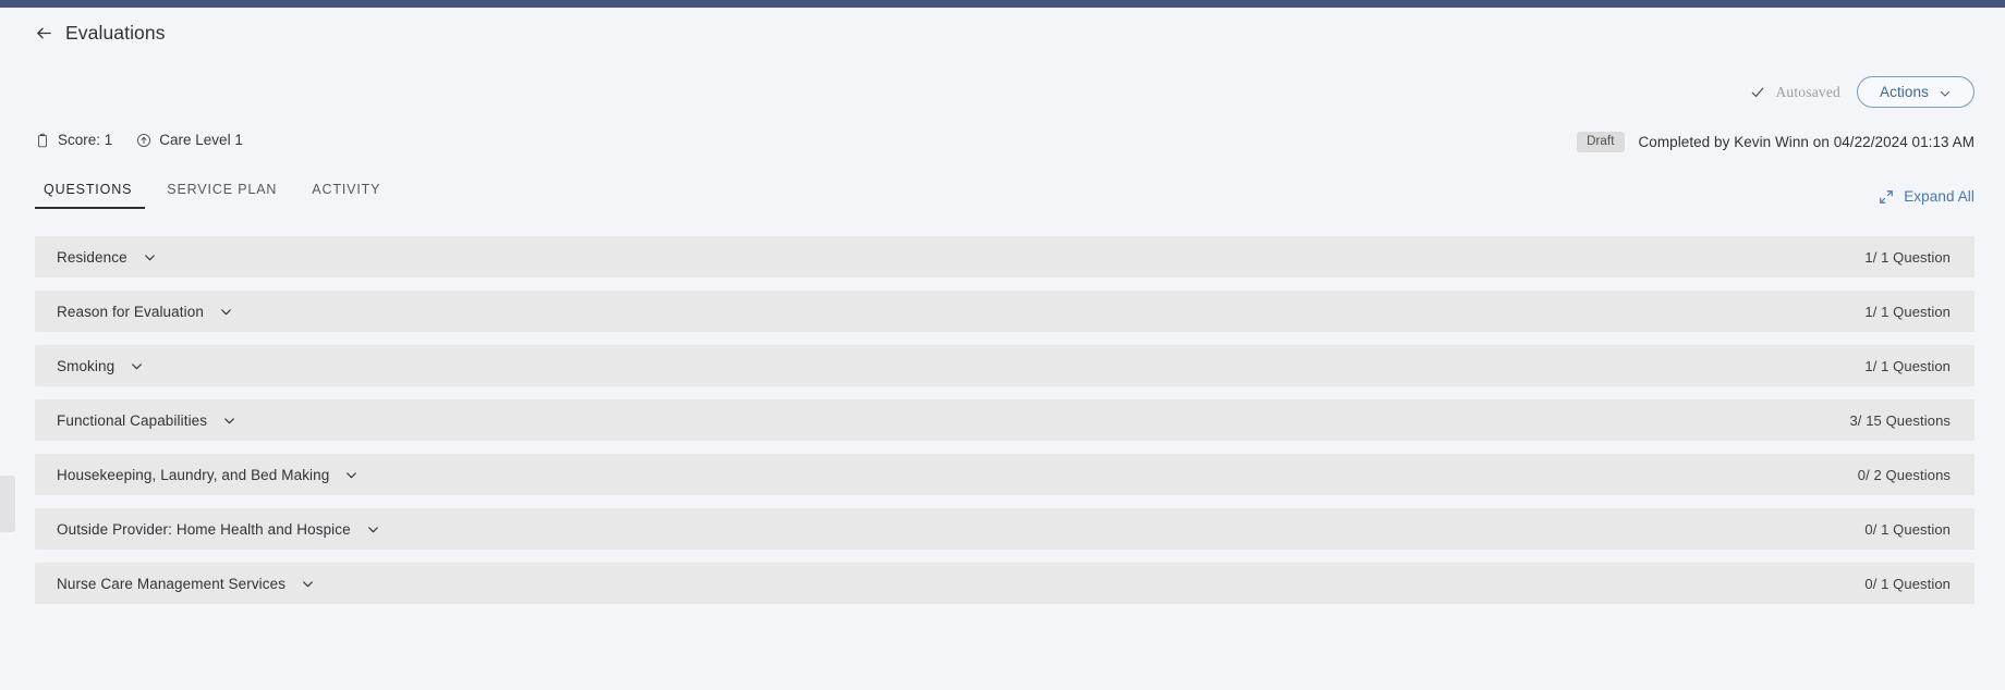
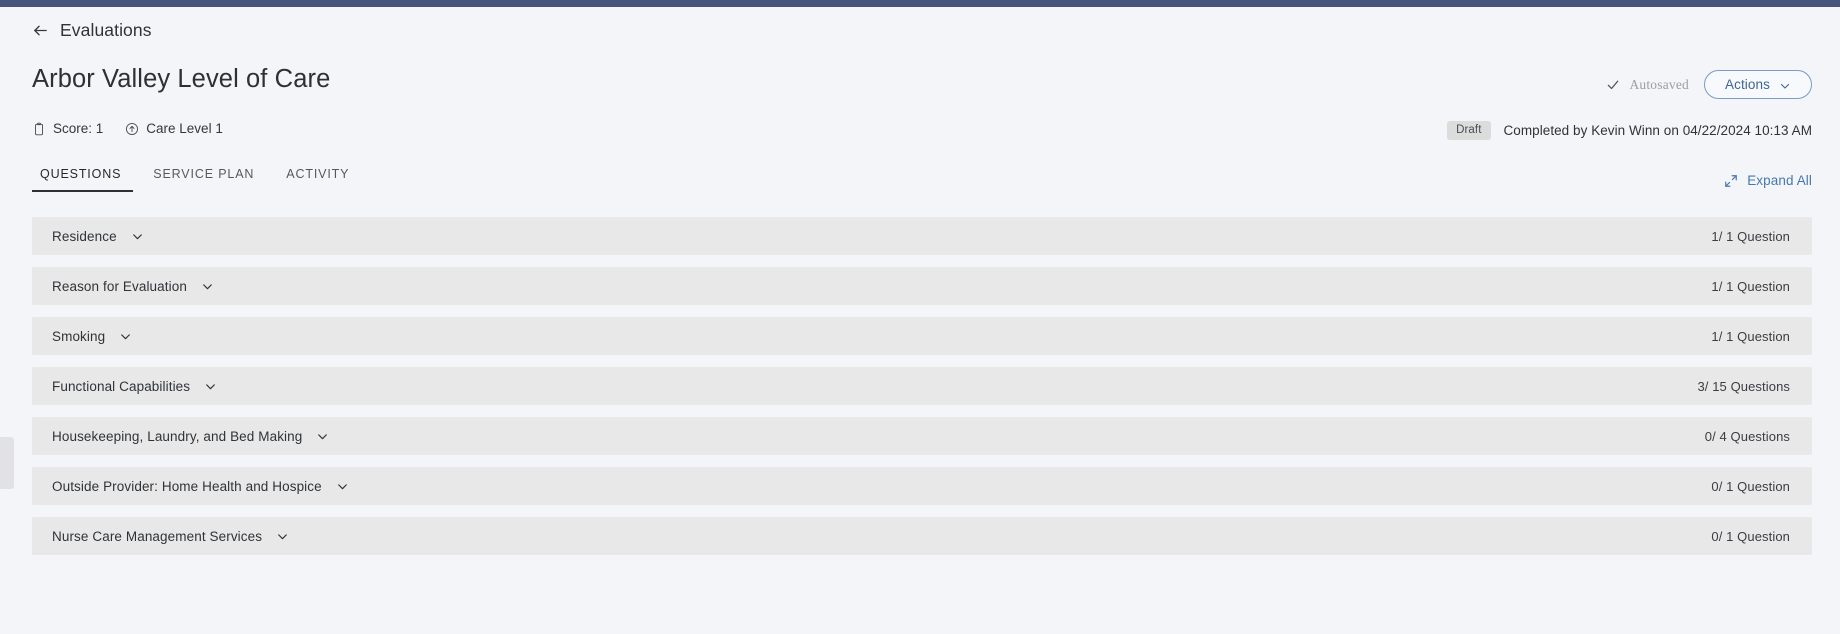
  Evaluations
+ Arbor Valley Level of Care
  Score: 1
  Care Level 1
  Autosaved
  Actions
  Draft
- Completed by Kevin Winn on 04/22/2024 01:13 AM
+ Completed by Kevin Winn on 04/22/2024 10:13 AM
  QUESTIONS
  SERVICE PLAN
  ACTIVITY
  Expand All
  Residence
  1/ 1 Question
  Reason for Evaluation
  1/ 1 Question
  Smoking
  1/ 1 Question
  Functional Capabilities
  3/ 15 Questions
  Housekeeping, Laundry, and Bed Making
- 0/ 2 Questions
+ 0/ 4 Questions
  Outside Provider: Home Health and Hospice
  0/ 1 Question
  Nurse Care Management Services
  0/ 1 Question
